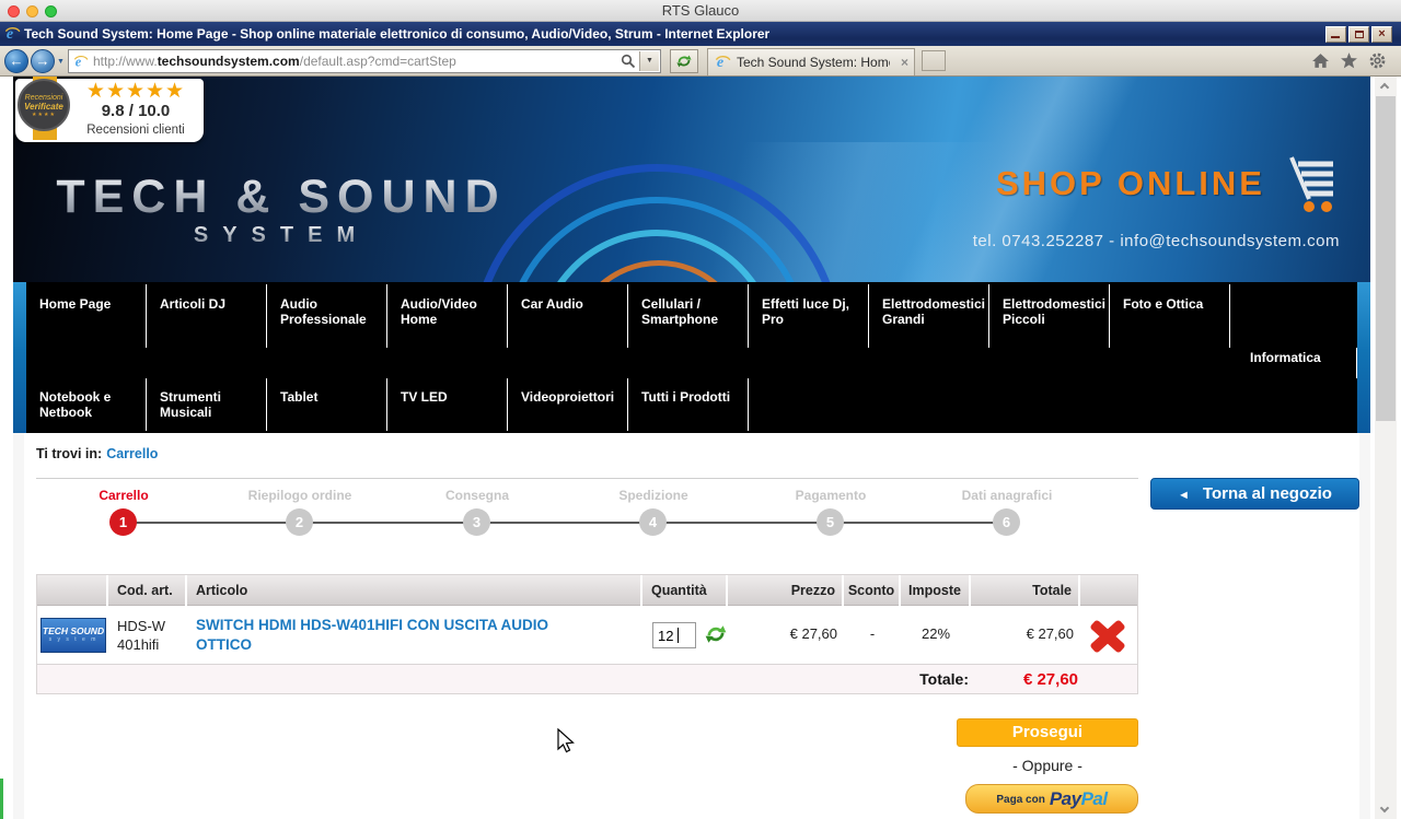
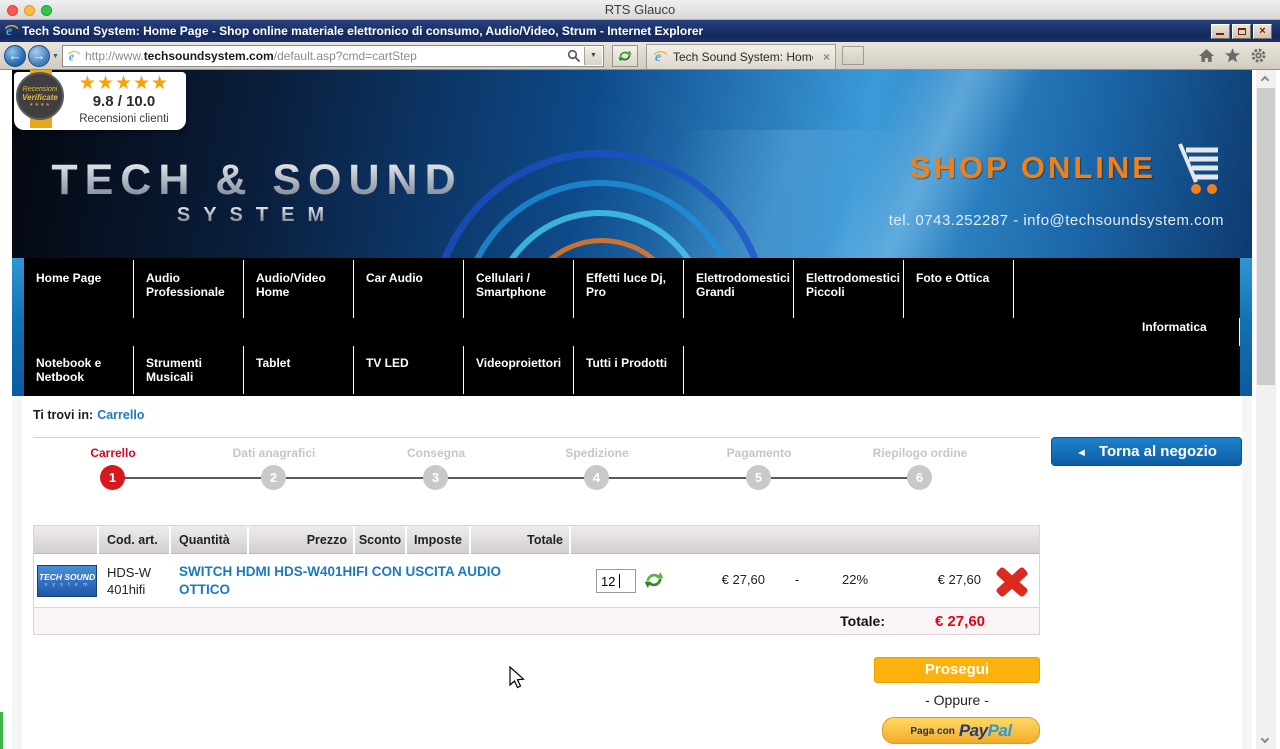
  RTS Glauco
  e
  Tech Sound System: Home Page - Shop online materiale elettronico di consumo, Audio/Video, Strum - Internet Explorer
  ×
  ←
  →
  e
  http://www.techsoundsystem.com/default.asp?cmd=cartStep
  e
  Tech Sound System: Hom
  ×
  TECH & SOUND
  SYSTEM
  SHOP ONLINE
  tel. 0743.252287 - info@techsoundsystem.com
  Verificate
  ★★★★★
  9.8 / 10.0
  Recensioni clienti
  Home Page
- Articoli DJ
  Audio Professionale
  Audio/Video Home
  Car Audio
  Cellulari / Smartphone
  Effetti luce Dj, Pro
  Elettrodomestici Grandi
  Elettrodomestici Piccoli
  Foto e Ottica
  Informatica
  Notebook e Netbook
  Strumenti Musicali
  Tablet
  TV LED
  Videoproiettori
  Tutti i Prodotti
  Ti trovi in: Carrello
  Carrello
  1
- Riepilogo ordine
+ Dati anagrafici
  2
  Consegna
  3
  Spedizione
  4
  Pagamento
  5
- Dati anagrafici
+ Riepilogo ordine
  6
  ◄ Torna al negozio
  Cod. art.
- Articolo
  Quantità
  Prezzo
  Sconto
  Imposte
  Totale
  TECH SOUND
  HDS-W401hifi
  SWITCH HDMI HDS-W401HIFI CON USCITA AUDIO OTTICO
  12
  € 27,60
  -
  22%
  € 27,60
  Totale:
  € 27,60
  Prosegui
  - Oppure -
  Paga con PayPal
